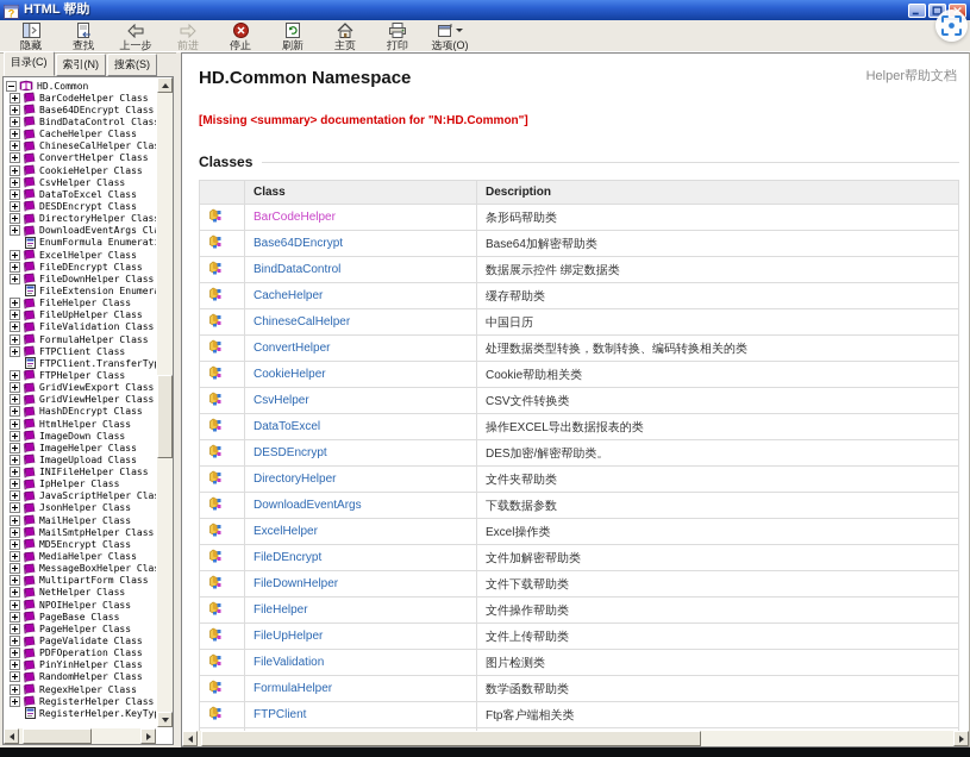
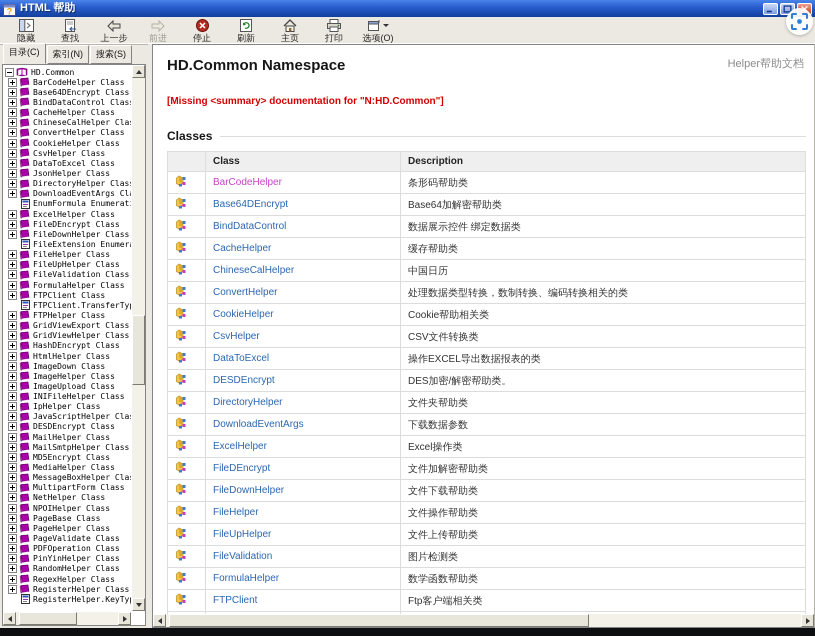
  ?
  HTML 帮助
  隐藏
  查找
  上一步
  前进
  停止
  刷新
  主页
  打印
  选项(O)
  目录(C)
  索引(N)
  搜索(S)
  HD.Common
  BarCodeHelper Class
  Base64DEncrypt Class
  BindDataControl Clas
  CacheHelper Class
  ChineseCalHelper Cla
  ConvertHelper Class
  CookieHelper Class
  CsvHelper Class
  DataToExcel Class
- DESDEncrypt Class
+ JsonHelper Class
  DirectoryHelper Clas
  DownloadEventArgs Cl
  EnumFormula Enumerat
  ExcelHelper Class
  FileDEncrypt Class
  FileDownHelper Class
  FileExtension Enumer
  FileHelper Class
  FileUpHelper Class
  FileValidation Class
  FormulaHelper Class
  FTPClient Class
  FTPHelper Class
  GridViewExport Class
  GridViewHelper Class
  HashDEncrypt Class
  HtmlHelper Class
  ImageDown Class
  ImageHelper Class
  ImageUpload Class
  INIFileHelper Class
  IpHelper Class
  JavaScriptHelper Cla
- JsonHelper Class
+ DESDEncrypt Class
  MailHelper Class
  MailSmtpHelper Class
  MD5Encrypt Class
  MediaHelper Class
  MessageBoxHelper Cla
  MultipartForm Class
  NetHelper Class
  NPOIHelper Class
  PageBase Class
  PageHelper Class
  PageValidate Class
  PDFOperation Class
  PinYinHelper Class
  RandomHelper Class
  RegexHelper Class
  RegisterHelper Class
  HD.Common Namespace
  Helper帮助文档
  [Missing <summary> documentation for "N:HD.Common"]
  Classes
  	Class	Description
  	BarCodeHelper	条形码帮助类
  	Base64DEncrypt	Base64加解密帮助类
  	BindDataControl	数据展示控件 绑定数据类
  	CacheHelper	缓存帮助类
  	ChineseCalHelper	中国日历
  	ConvertHelper	处理数据类型转换，数制转换、编码转换相关的类
  	CookieHelper	Cookie帮助相关类
  	CsvHelper	CSV文件转换类
  	DataToExcel	操作EXCEL导出数据报表的类
  	DESDEncrypt	DES加密/解密帮助类。
  	DirectoryHelper	文件夹帮助类
  	DownloadEventArgs	下载数据参数
  	ExcelHelper	Excel操作类
  	FileDEncrypt	文件加解密帮助类
  	FileDownHelper	文件下载帮助类
  	FileHelper	文件操作帮助类
  	FileUpHelper	文件上传帮助类
  	FileValidation	图片检测类
  	FormulaHelper	数学函数帮助类
  	FTPClient	Ftp客户端相关类
